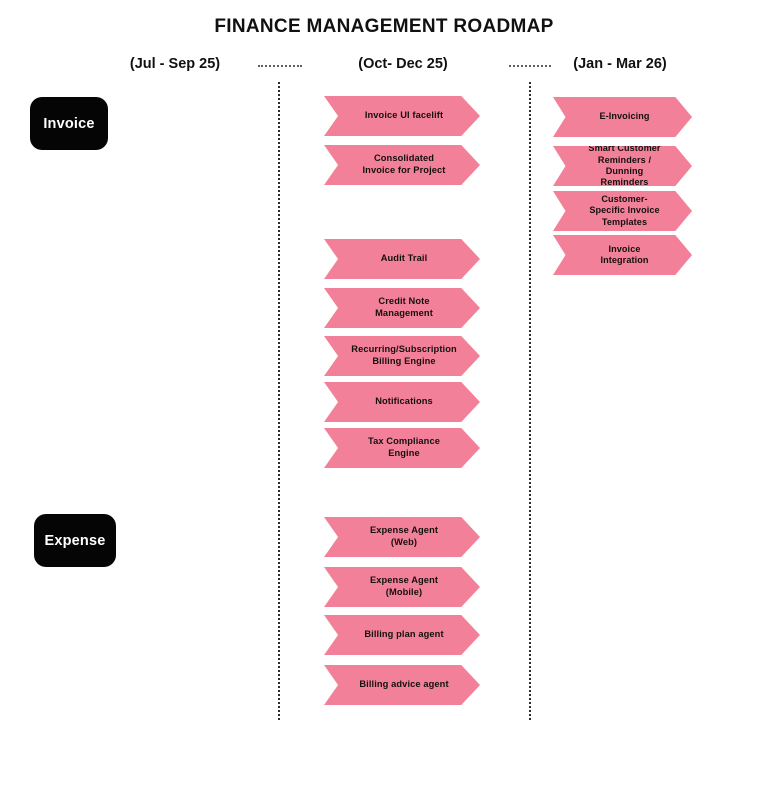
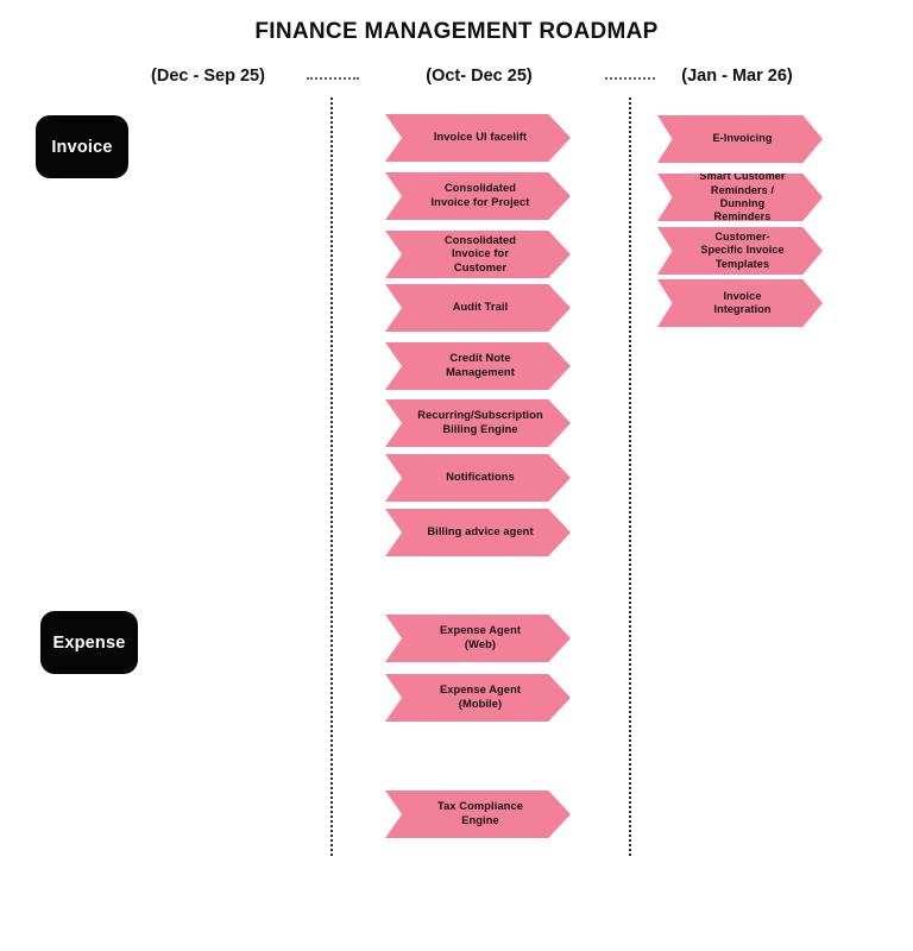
  FINANCE MANAGEMENT ROADMAP
- (Jul - Sep 25)
+ (Dec - Sep 25)
  (Oct- Dec 25)
  (Jan - Mar 26)
  Invoice
  Expense
  Invoice UI facelift
  Consolidated Invoice for Project
+ Consolidated Invoice for Customer
  Audit Trail
  Credit Note Management
  Recurring/Subscription Billing Engine
  Notifications
- Tax Compliance Engine
+ Billing advice agent
  E-Invoicing
  Smart Customer Reminders / Dunning Reminders
  Customer-Specific Invoice Templates
  Invoice Integration
  Expense Agent (Web)
  Expense Agent (Mobile)
- Billing plan agent
- Billing advice agent
+ Tax Compliance Engine
